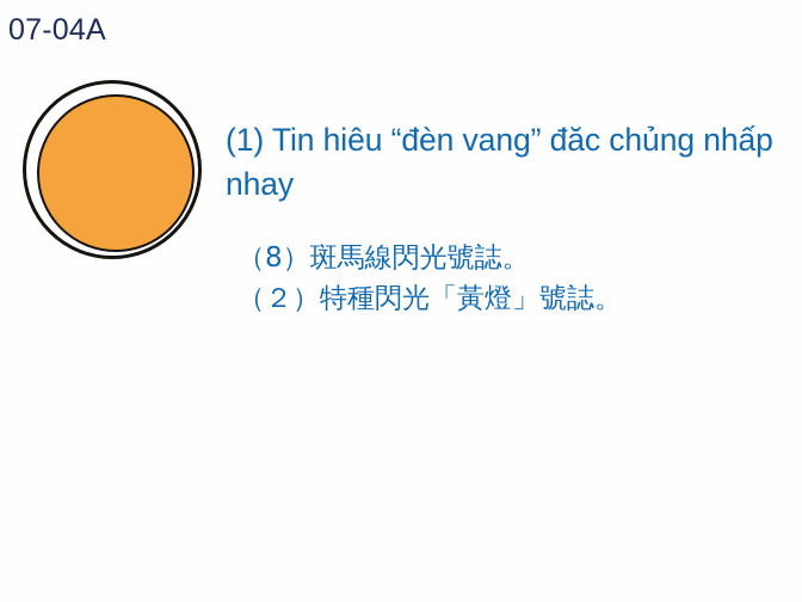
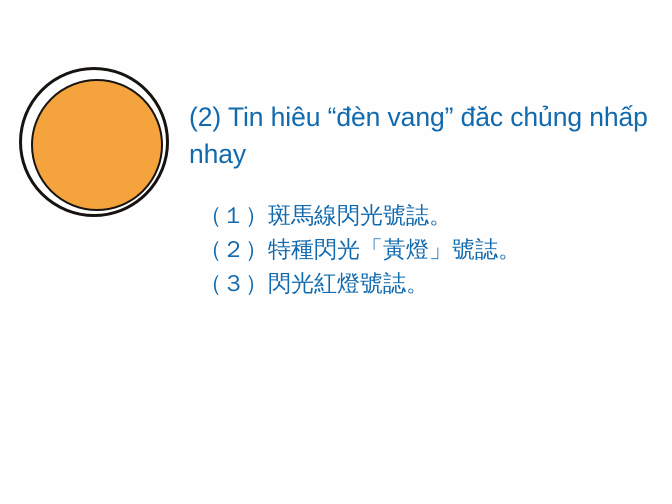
- 07-04A
- (1) Tin hiêu “đèn vang” đăc chủng nhấp nhay
+ (2) Tin hiêu “đèn vang” đăc chủng nhấp nhay
- （8）斑馬線閃光號誌。
+ （１）斑馬線閃光號誌。
  （２）特種閃光「黃燈」號誌。
+ （３）閃光紅燈號誌。
